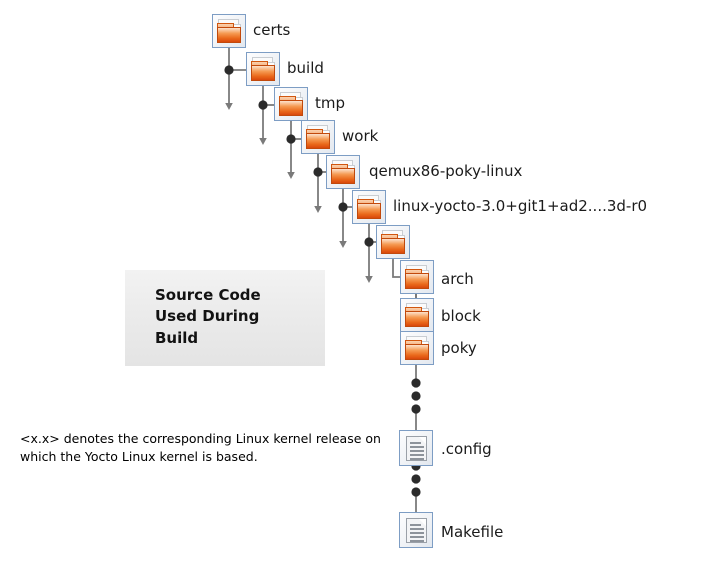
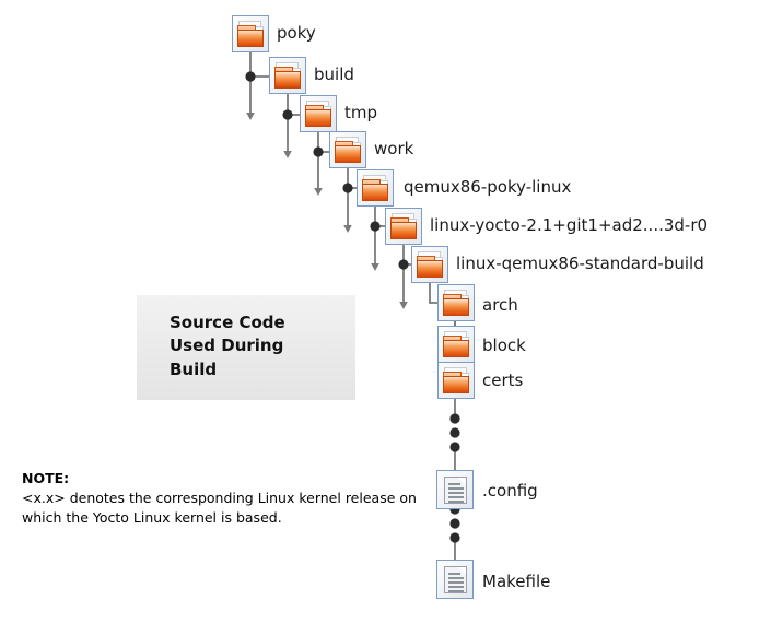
- certs
+ poky
  build
  tmp
  work
  qemux86-poky-linux
- linux-yocto-3.0+git1+ad2....3d-r0
+ linux-yocto-2.1+git1+ad2....3d-r0
+ linux-qemux86-standard-build
  arch
  block
- poky
+ certs
  .config
  Makefile
  Source Code
  Used During
  Build
+ NOTE:
  <x.x> denotes the corresponding Linux kernel release on
  which the Yocto Linux kernel is based.
